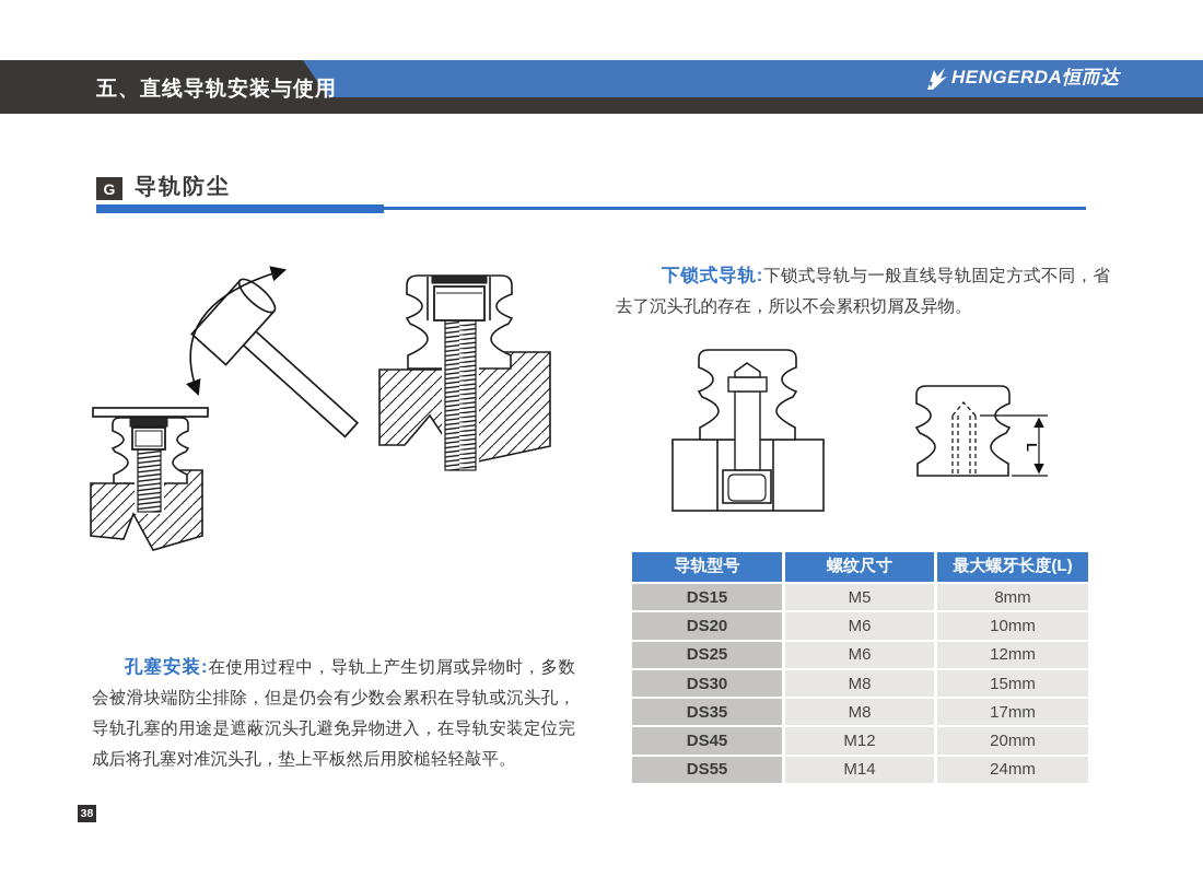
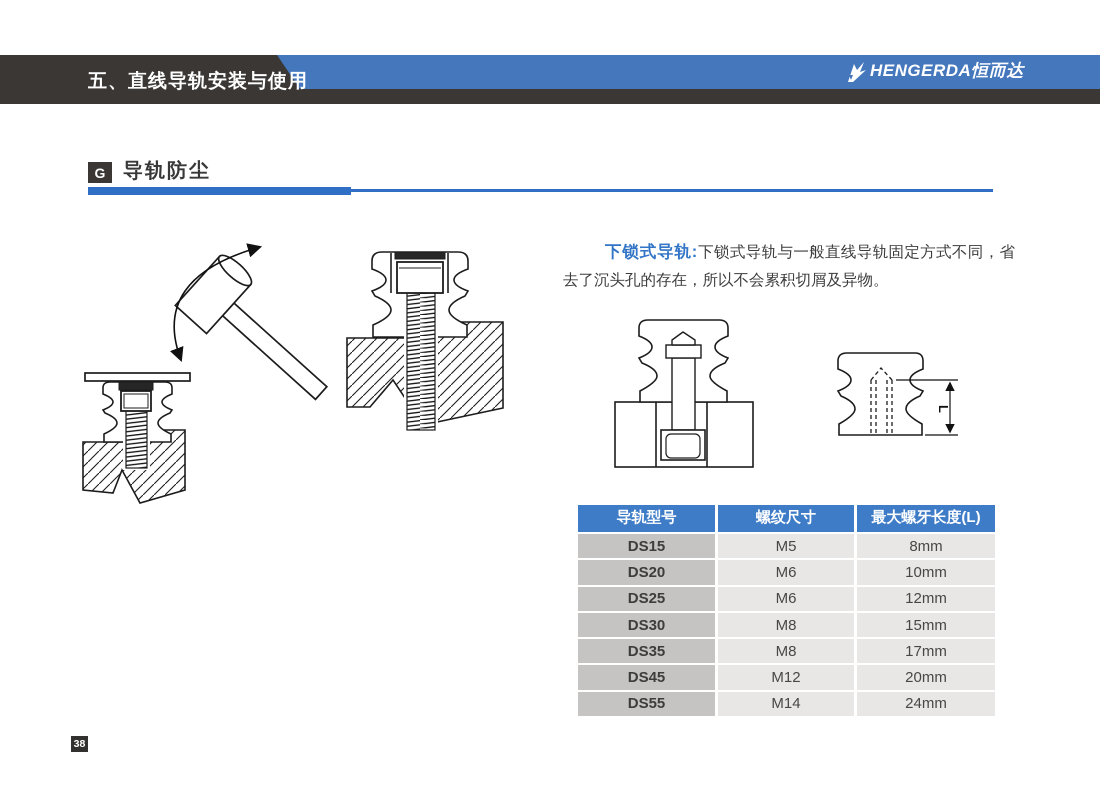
  HENGERDA恒而达
  五、直线导轨安装与使用
  G
  导轨防尘
  下锁式导轨:下锁式导轨与一般直线导轨固定方式不同，省去了沉头孔的存在，所以不会累积切屑及异物。
  导轨型号
  螺纹尺寸
  最大螺牙长度(L)
  DS15
  M5
  8mm
  DS20
  M6
  10mm
  DS25
  M6
  12mm
  DS30
  M8
  15mm
  DS35
  M8
  17mm
  DS45
  M12
  20mm
  DS55
  M14
  24mm
- 孔塞安装:在使用过程中，导轨上产生切屑或异物时，多数会被滑块端防尘排除，但是仍会有少数会累积在导轨或沉头孔，导轨孔塞的用途是遮蔽沉头孔避免异物进入，在导轨安装定位完成后将孔塞对准沉头孔，垫上平板然后用胶槌轻轻敲平。
  38
